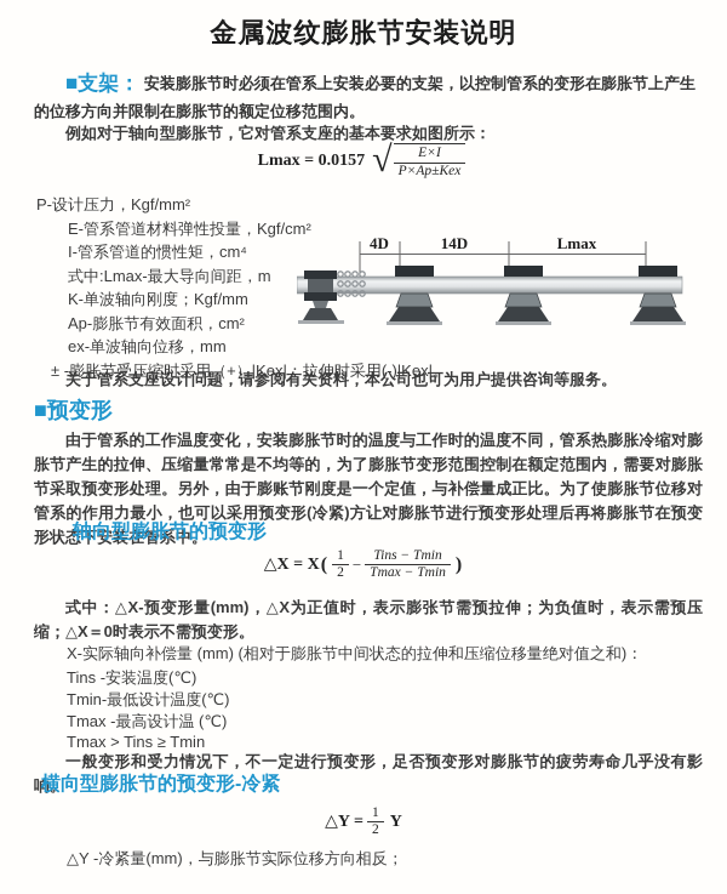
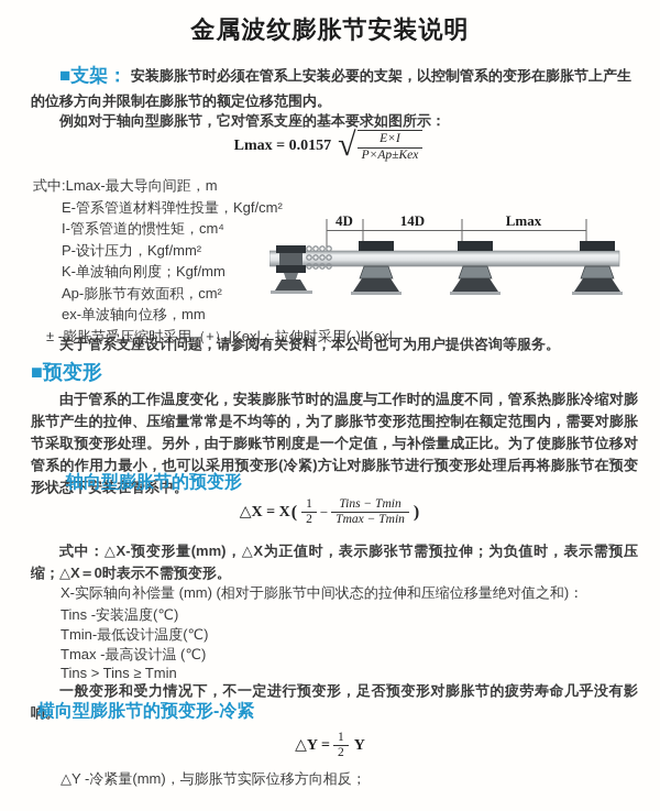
  金属波纹膨胀节安装说明
  ■支架： 安装膨胀节时必须在管系上安装必要的支架，以控制管系的变形在膨胀节上产生的位移方向并限制在膨胀节的额定位移范围内。
  例如对于轴向型膨胀节，它对管系支座的基本要求如图所示：
  Lmax = 0.0157
  √
  E×I
  P×Ap±Kex
- P-设计压力，Kgf/mm²
+ 式中:Lmax-最大导向间距，m
  E-管系管道材料弹性投量，Kgf/cm²
  I-管系管道的惯性矩，cm⁴
- 式中:Lmax-最大导向间距，m
+ P-设计压力，Kgf/mm²
  K-单波轴向刚度；Kgf/mm
  Ap-膨胀节有效面积，cm²
  ex-单波轴向位移，mm
  ± -膨胀节受压缩时采用（+）|Kex|；拉伸时采用(-)|Kex|。
  4D
  14D
  Lmax
  关于管系支座设计问题，请参阅有关资料，本公司也可为用户提供咨询等服务。
  ■预变形
  由于管系的工作温度变化，安装膨胀节时的温度与工作时的温度不同，管系热膨胀冷缩对膨胀节产生的拉伸、压缩量常常是不均等的，为了膨胀节变形范围控制在额定范围内，需要对膨胀节采取预变形处理。另外，由于膨账节刚度是一个定值，与补偿量成正比。为了使膨胀节位移对管系的作用力最小，也可以采用预变形(冷紧)方让对膨胀节进行预变形处理后再将膨胀节在预变形状态下安装在管系中。
  轴向型膨胀节的预变形
  △X = X
  (
  1
  2
  −
  Tins − Tmin
  Tmax − Tmin
  )
  式中：△X-预变形量(mm)，△X为正值时，表示膨张节需预拉伸；为负值时，表示需预压缩；△X＝0时表示不需预变形。
  X-实际轴向补偿量 (mm) (相对于膨胀节中间状态的拉伸和压缩位移量绝对值之和)：
  Tins -安装温度(℃)
  Tmin-最低设计温度(℃)
  Tmax -最高设计温 (℃)
- Tmax > Tins ≥ Tmin
+ Tins > Tins ≥ Tmin
  一般变形和受力情况下，不一定进行预变形，足否预变形对膨胀节的疲劳寿命几乎没有影响。
  横向型膨胀节的预变形-冷紧
  △Y =
  1
  2
  Y
  △Y -冷紧量(mm)，与膨胀节实际位移方向相反；
